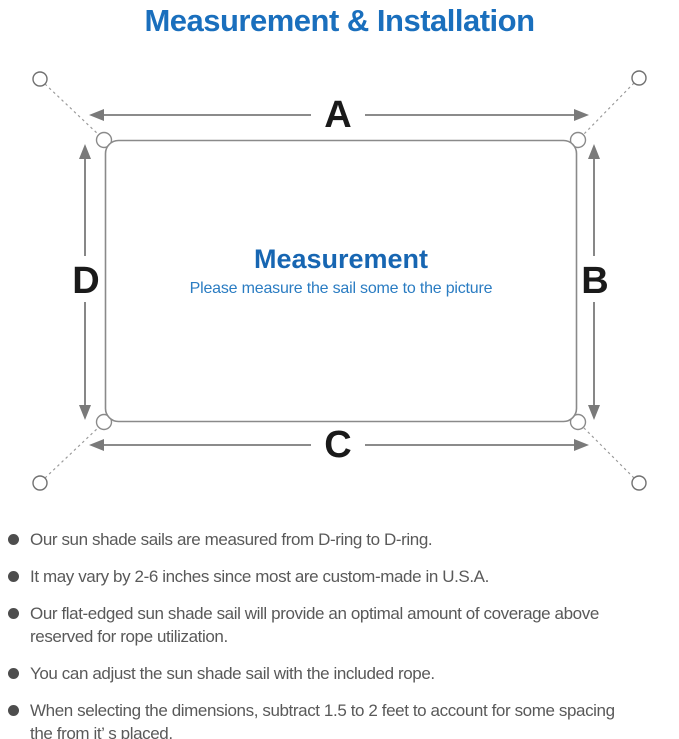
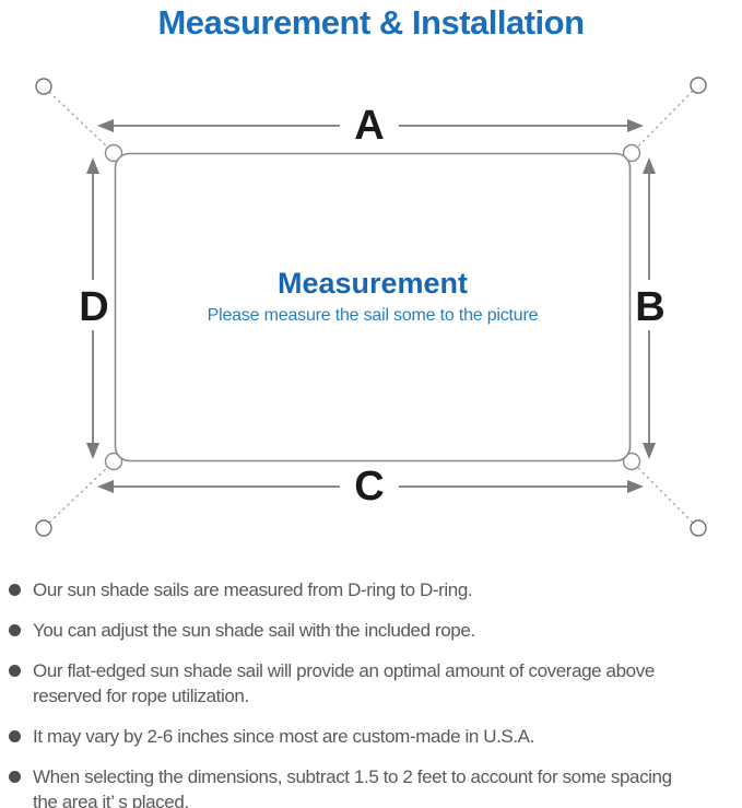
  Measurement & Installation
  A
  C
  D
  B
  Measurement
  Please measure the sail some to the picture
  Our sun shade sails are measured from D-ring to D-ring.
- It may vary by 2-6 inches since most are custom-made in U.S.A.
+ You can adjust the sun shade sail with the included rope.
  Our flat-edged sun shade sail will provide an optimal amount of coverage above
  reserved for rope utilization.
- You can adjust the sun shade sail with the included rope.
+ It may vary by 2-6 inches since most are custom-made in U.S.A.
  When selecting the dimensions, subtract 1.5 to 2 feet to account for some spacing
- the from it’ s placed.
+ the area it’ s placed.
